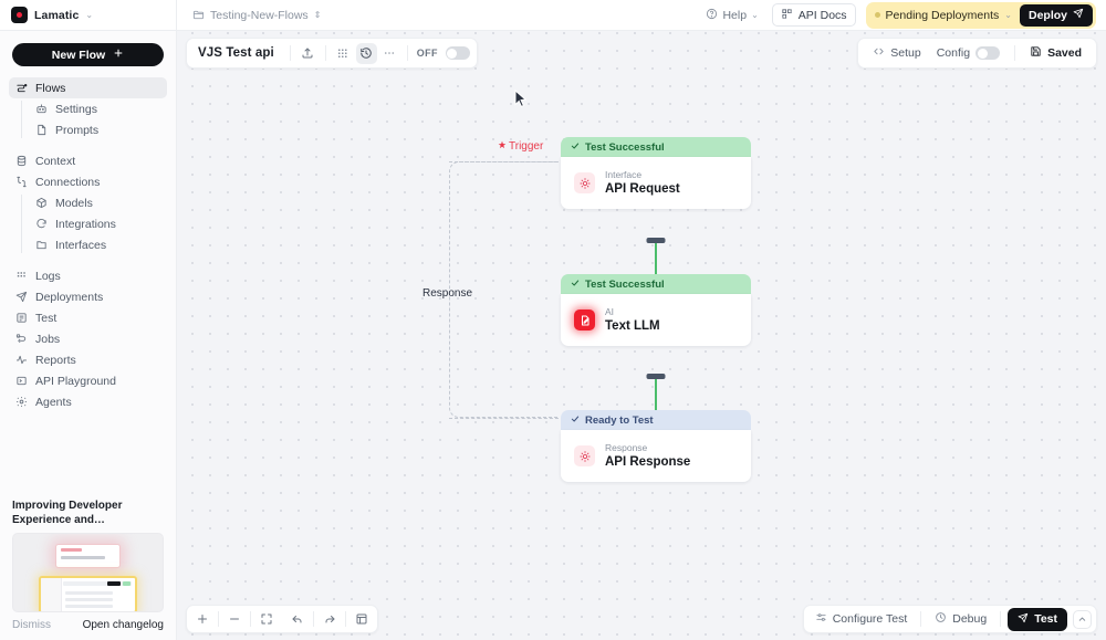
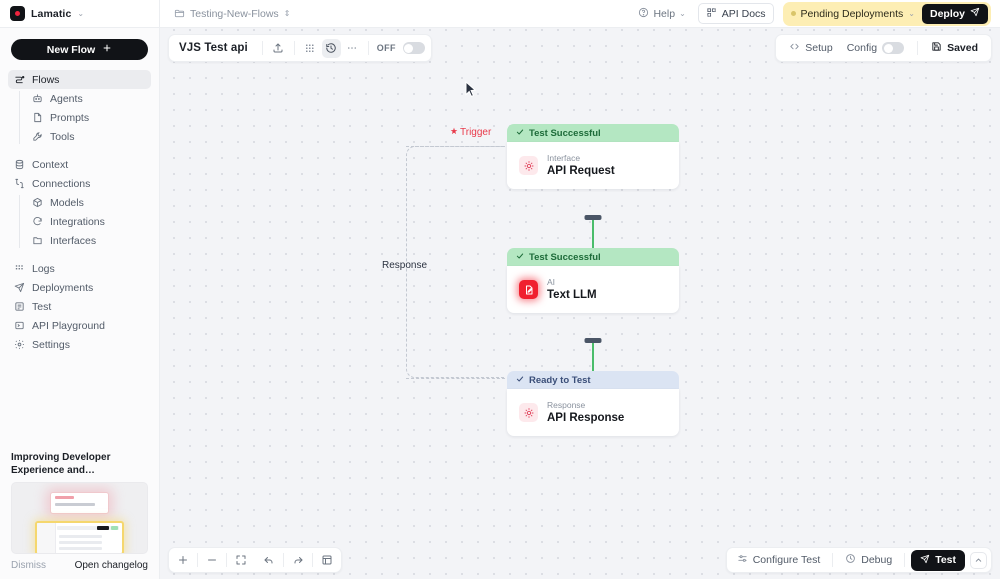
  Lamatic
  ⌄
  Testing-New-Flows
  ⇕
  Help
  ⌄
  API Docs
  Pending Deployments
  ⌄
  Deploy
  New Flow
  Flows
- Settings
+ Agents
  Prompts
+ Tools
  Context
  Connections
  Models
  Integrations
  Interfaces
  Logs
  Deployments
  Test
- Jobs
- Reports
  API Playground
- Agents
+ Settings
  Improving Developer Experience and…
  Dismiss
  Open changelog
  Trigger
  Response
  Test Successful
  Interface
  API Request
  Test Successful
  AI
  Text LLM
  Ready to Test
  Response
  API Response
  VJS Test api
  OFF
  Setup
  Config
  Saved
  Configure Test
  Debug
  Test
